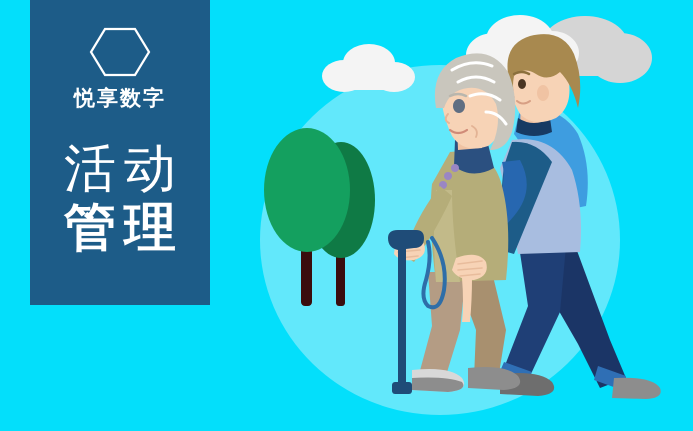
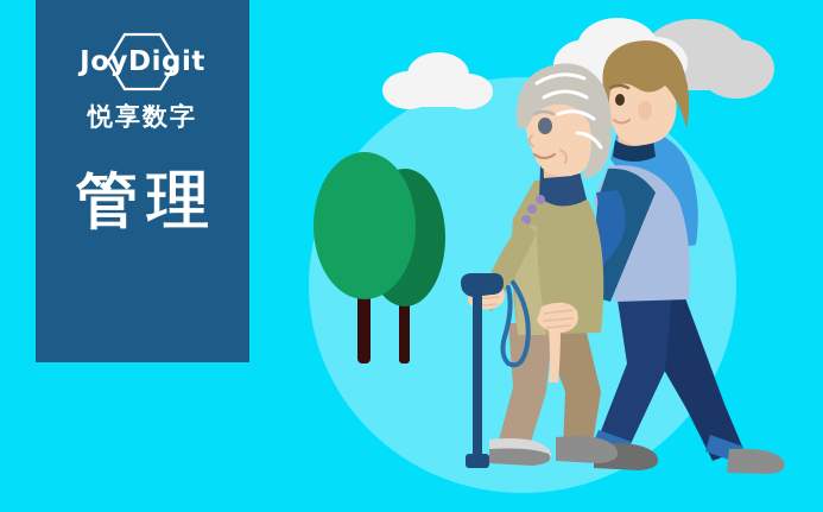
+ JoyDigit
  悦享数字
- 活动
  管理
